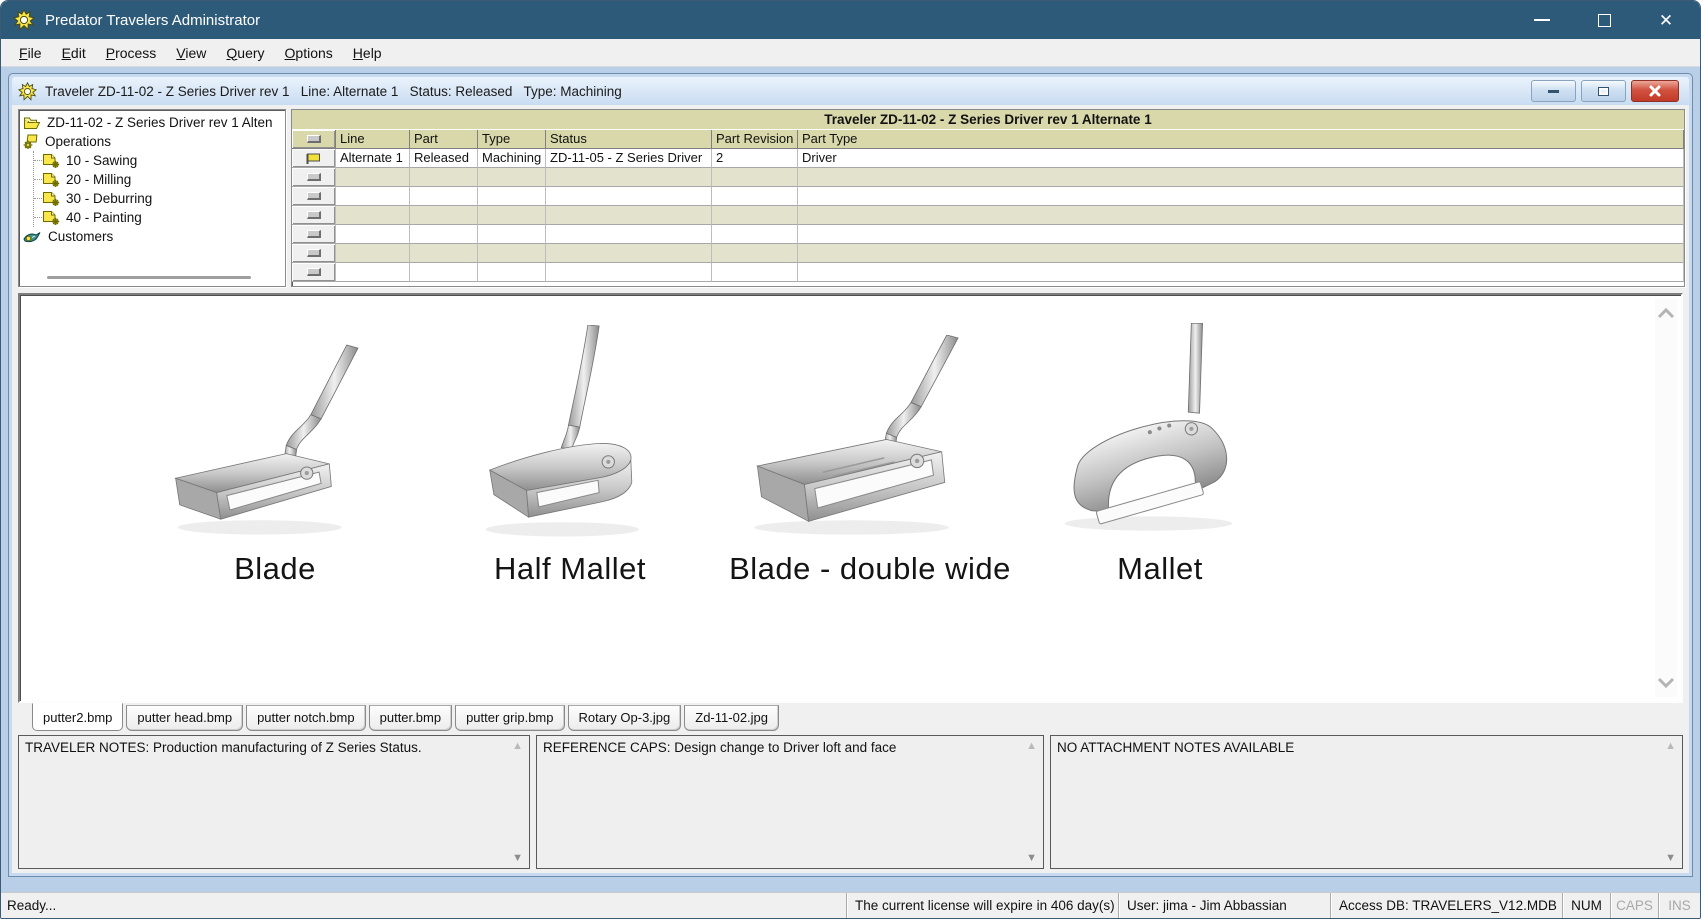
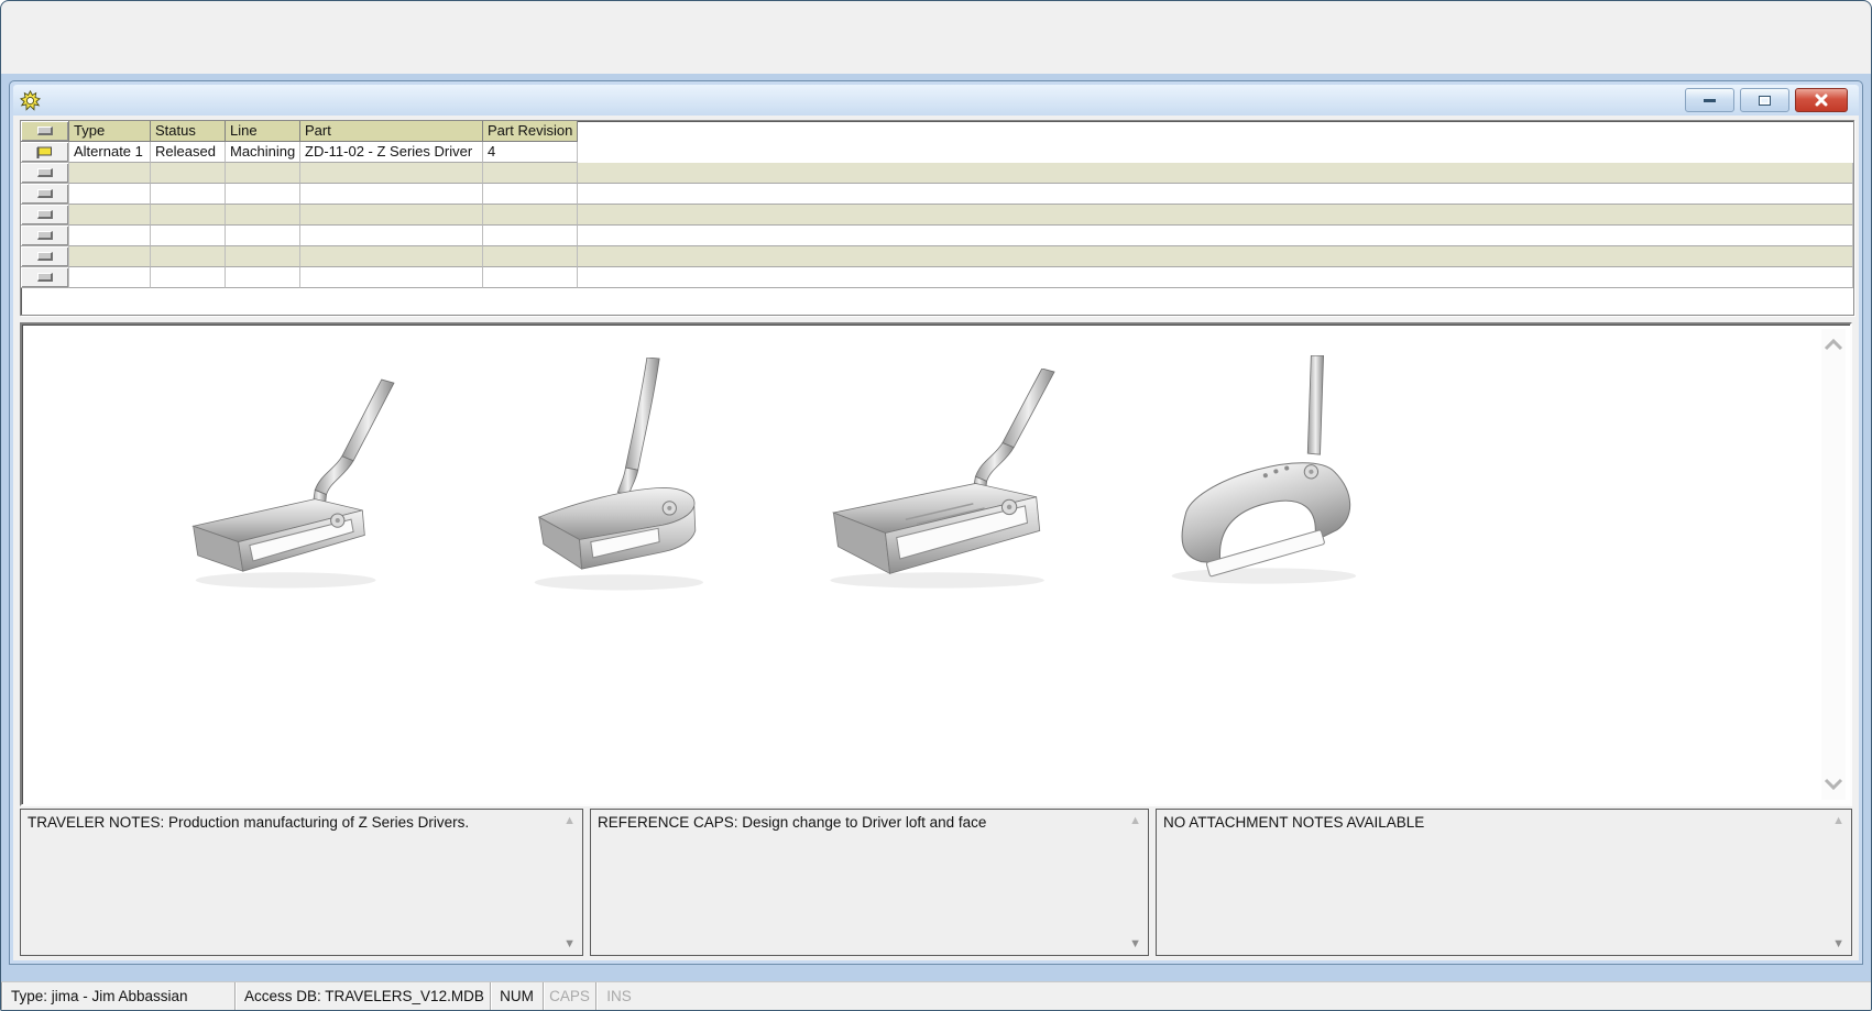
- Predator Travelers Administrator
- ✕
- File
- Edit
- Process
- View
- Query
- Options
- Help
- Traveler ZD-11-02 - Z Series Driver rev 1 Line: Alternate 1 Status: Released Type: Machining
- ZD-11-02 - Z Series Driver rev 1 Alten
- Operations
- 10 - Sawing
- 20 - Milling
- 30 - Deburring
- 40 - Painting
- Customers
- Traveler ZD-11-02 - Z Series Driver rev 1 Alternate 1
- Line
+ Type
- Part
+ Status
- Type
+ Line
- Status
+ Part
  Part Revision
- Part Type
  Alternate 1
  Released
  Machining
- ZD-11-05 - Z Series Driver
+ ZD-11-02 - Z Series Driver
- 2
+ 4
- Driver
- Blade
- Half Mallet
- Blade - double wide
- Mallet
- putter2.bmp
- putter head.bmp
- putter notch.bmp
- putter.bmp
- putter grip.bmp
- Rotary Op-3.jpg
- Zd-11-02.jpg
- TRAVELER NOTES: Production manufacturing of Z Series Status.
+ TRAVELER NOTES: Production manufacturing of Z Series Drivers.
  ▲
  ▼
  REFERENCE CAPS: Design change to Driver loft and face
  ▲
  ▼
  NO ATTACHMENT NOTES AVAILABLE
  ▲
  ▼
- Ready...
- The current license will expire in 406 day(s)
- User: jima - Jim Abbassian
+ Type: jima - Jim Abbassian
  Access DB: TRAVELERS_V12.MDB
  NUM
  CAPS
  INS
